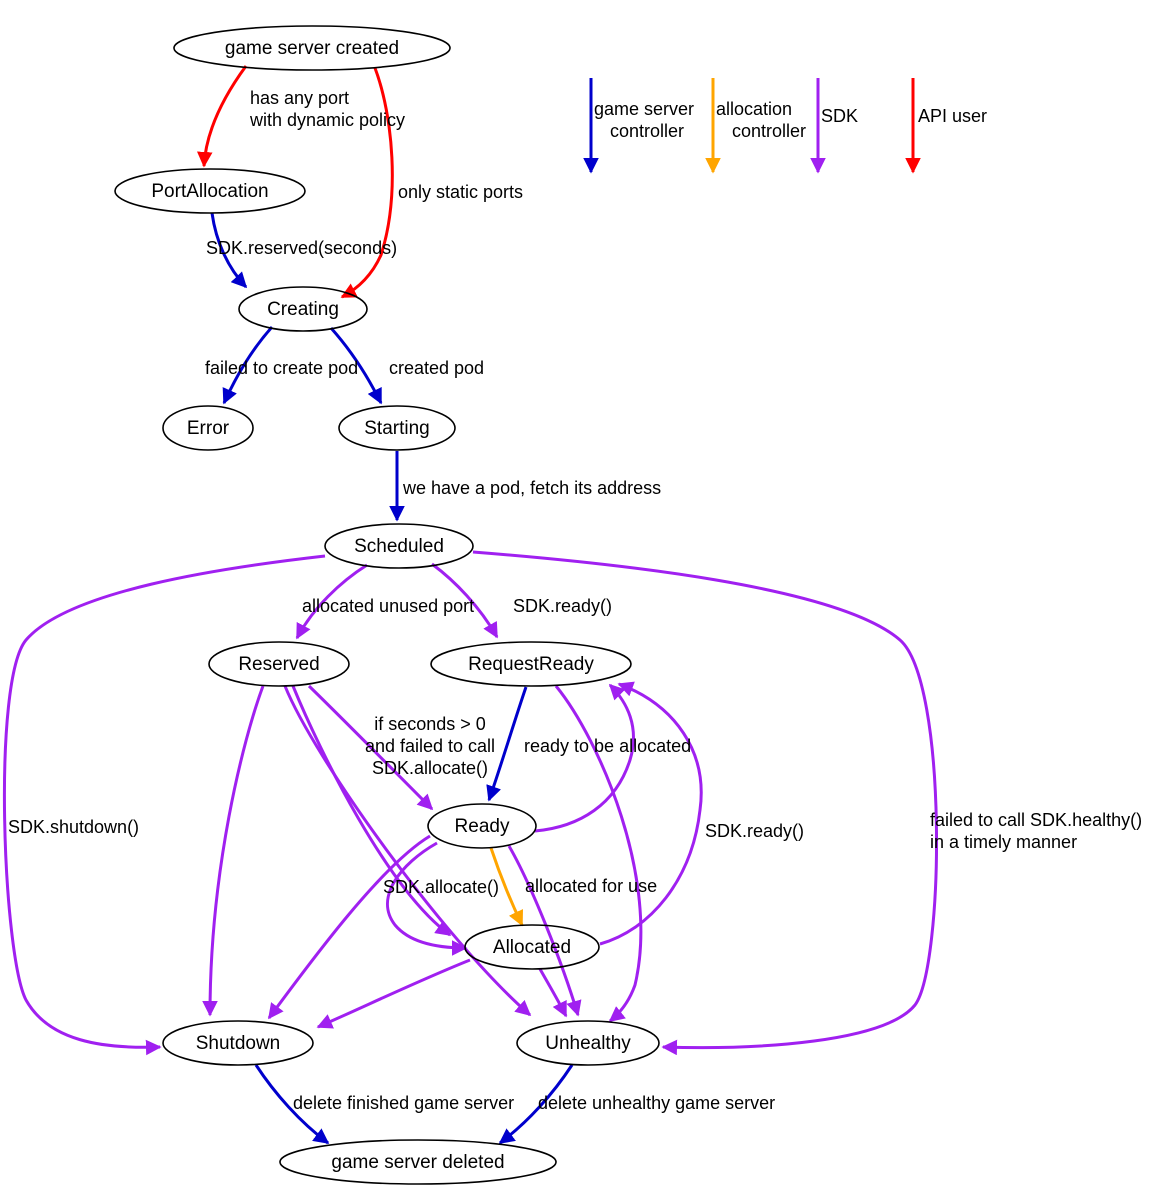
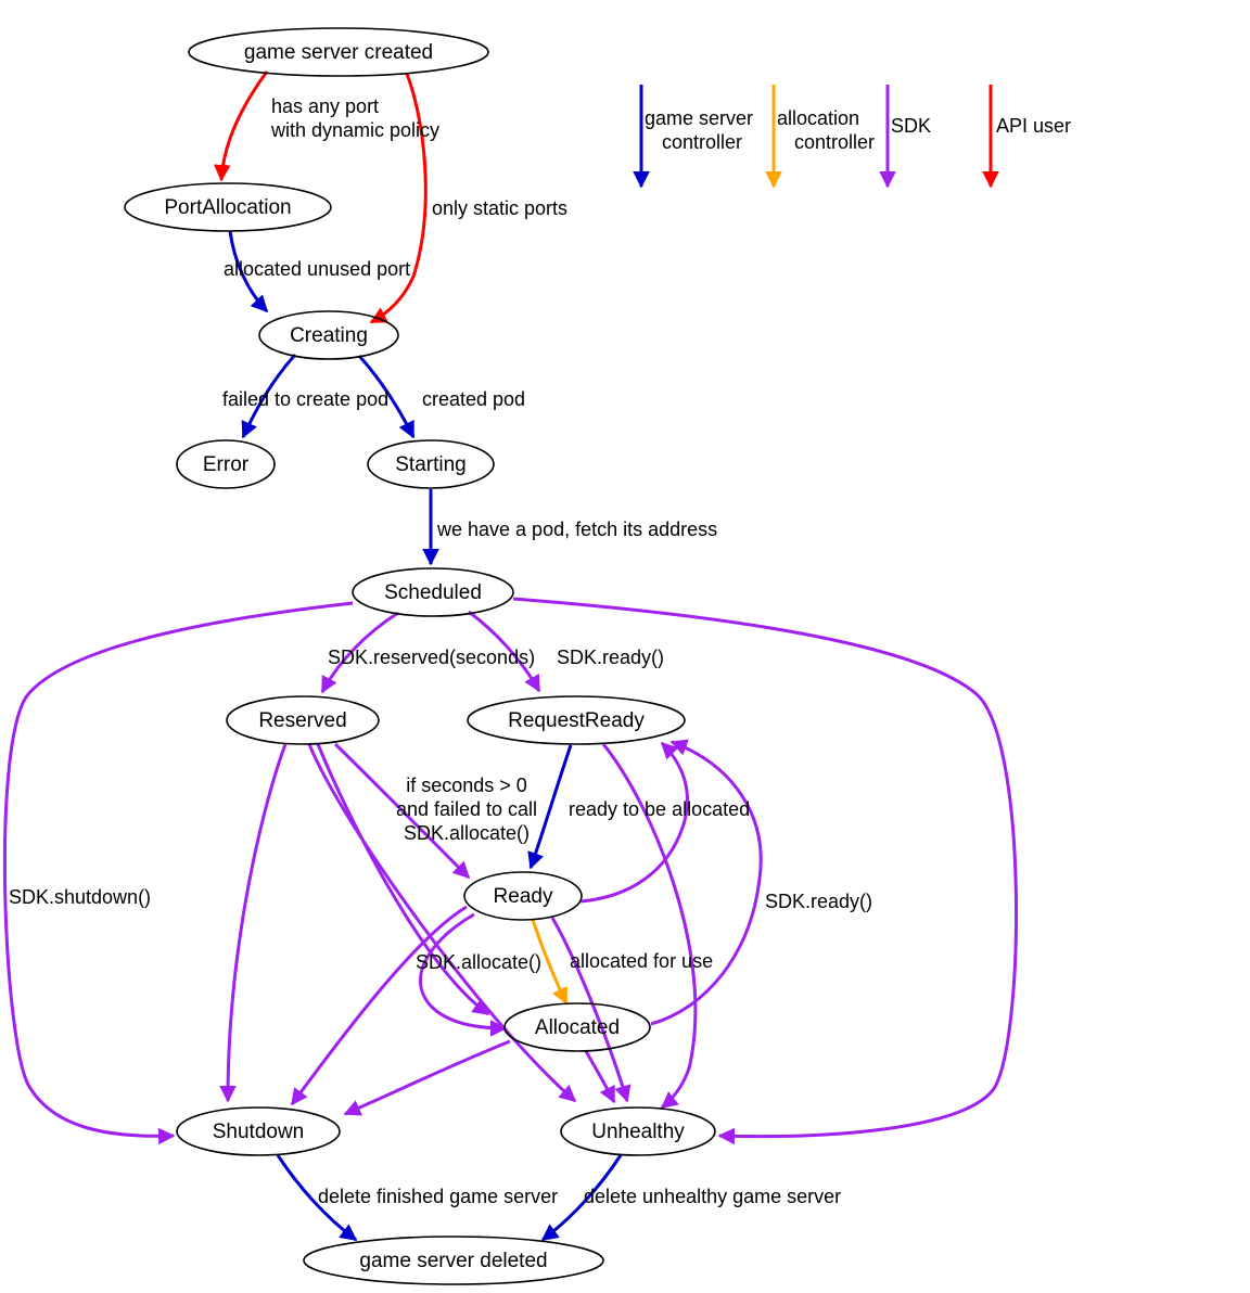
  has any port with dynamic policy
  only static ports
- SDK.reserved(seconds)
+ allocated unused port
  failed to create pod
  created pod
  we have a pod, fetch its address
- allocated unused port
+ SDK.reserved(seconds)
  SDK.ready()
  SDK.shutdown()
- failed to call SDK.healthy() in a timely manner
  ready to be allocated
  if seconds > 0 and failed to call SDK.allocate()
  allocated for use
  SDK.allocate()
  SDK.ready()
  delete finished game server
  delete unhealthy game server
  game server created
  PortAllocation
  Creating
  Error
  Starting
  Scheduled
  Reserved
  RequestReady
  Ready
  Allocated
  Shutdown
  Unhealthy
  game server deleted
  game server controller
  allocation controller
  SDK
  API user
